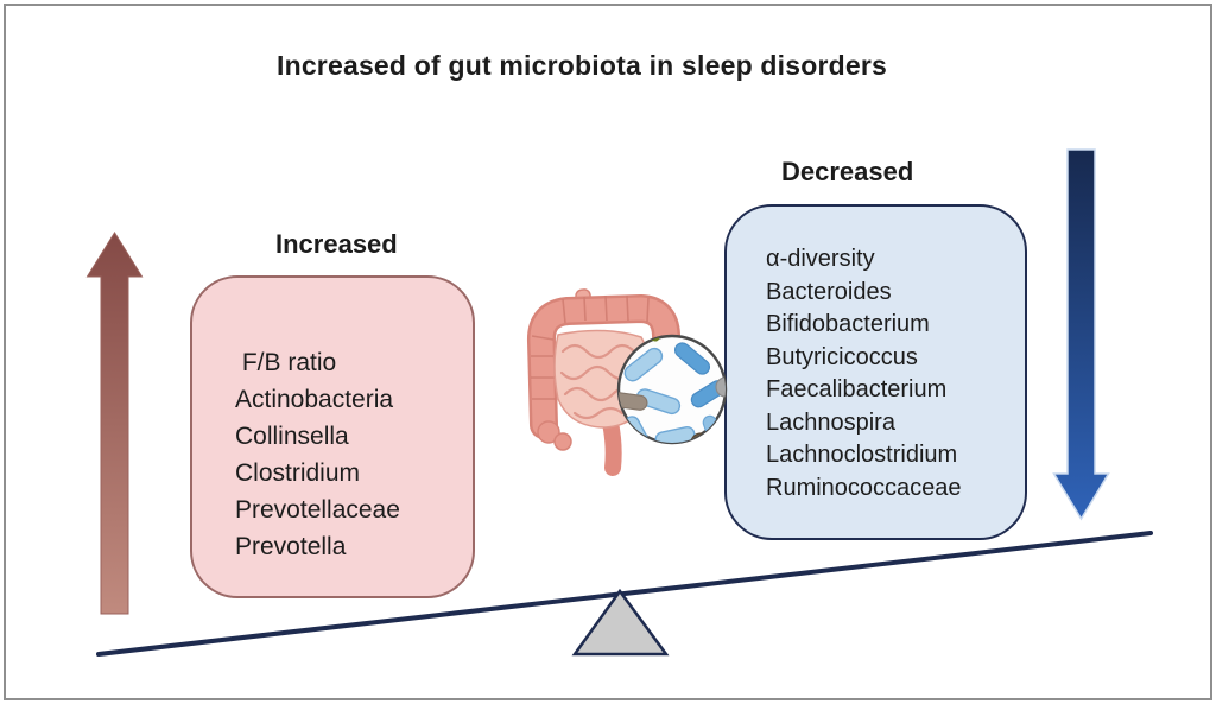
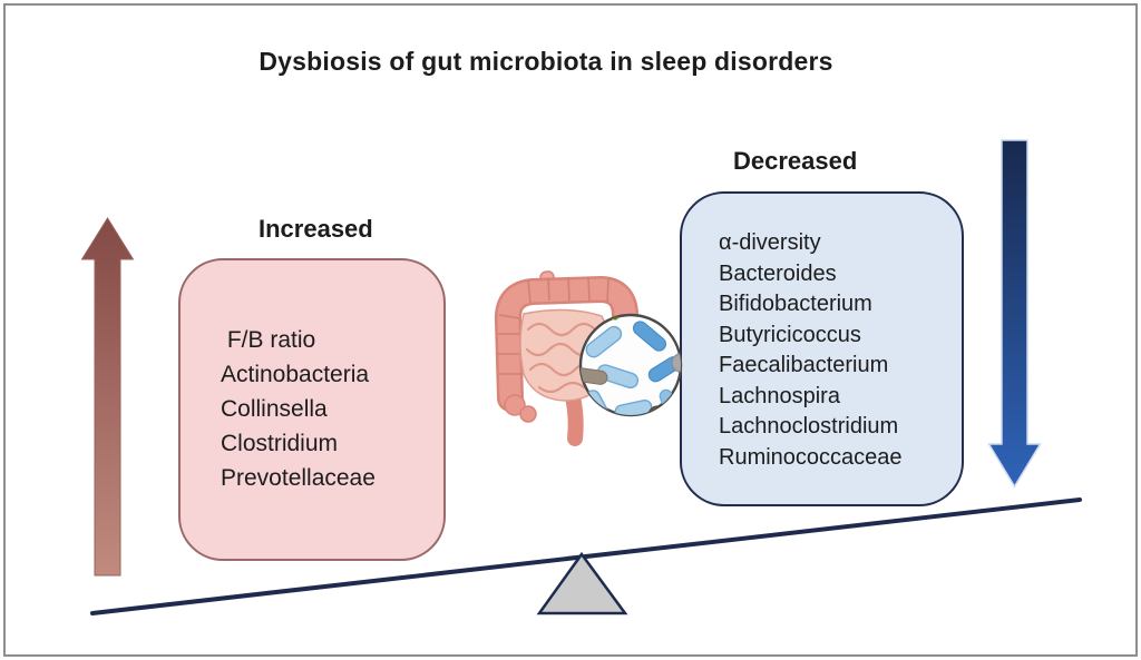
- Increased of gut microbiota in sleep disorders
+ Dysbiosis of gut microbiota in sleep disorders
  Increased
  Decreased
  F/B ratio
  Actinobacteria
  Collinsella
  Clostridium
  Prevotellaceae
- Prevotella
  α-diversity
  Bacteroides
  Bifidobacterium
  Butyricicoccus
  Faecalibacterium
  Lachnospira
  Lachnoclostridium
  Ruminococcaceae
